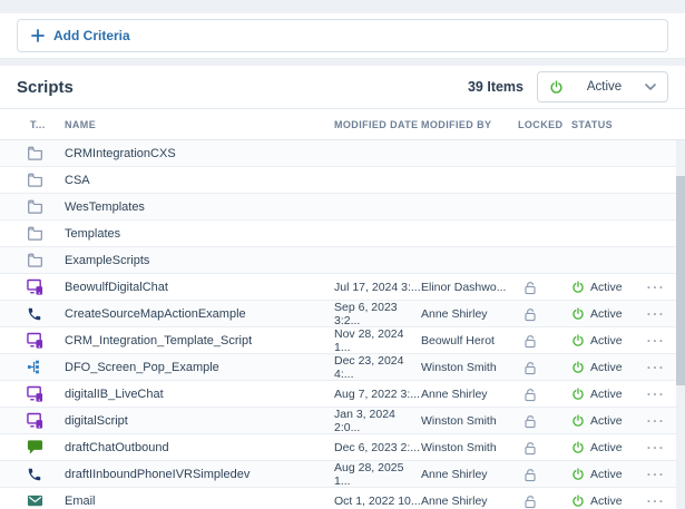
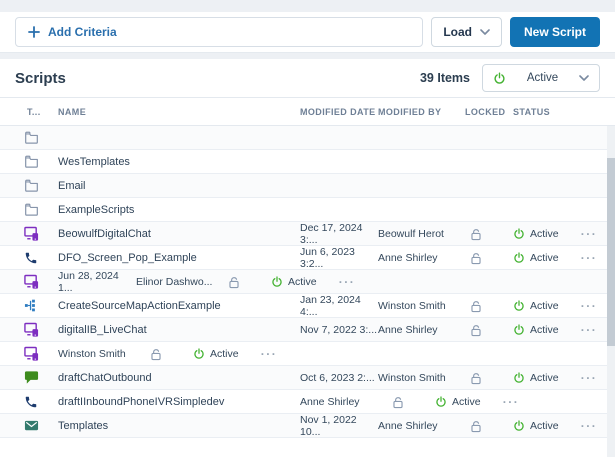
  Add Criteria
+ Load
+ New Script
  Scripts
  39 Items
  Active
  T...
  NAME
  MODIFIED DATE
  MODIFIED BY
  LOCKED
  STATUS
- CRMIntegrationCXS
- CSA
  WesTemplates
- Templates
+ Email
  ExampleScripts
  BeowulfDigitalChat
- Jul 17, 2024 3:...
+ Dec 17, 2024 3:...
- Elinor Dashwo...
+ Beowulf Herot
  Active
  ···
- CreateSourceMapActionExample
+ DFO_Screen_Pop_Example
- Sep 6, 2023 3:2...
+ Jun 6, 2023 3:2...
  Anne Shirley
  Active
  ···
- CRM_Integration_Template_Script
- Nov 28, 2024 1...
+ Jun 28, 2024 1...
- Beowulf Herot
+ Elinor Dashwo...
  Active
  ···
- DFO_Screen_Pop_Example
+ CreateSourceMapActionExample
- Dec 23, 2024 4:...
+ Jan 23, 2024 4:...
  Winston Smith
  Active
  ···
  digitalIB_LiveChat
- Aug 7, 2022 3:...
+ Nov 7, 2022 3:...
  Anne Shirley
  Active
  ···
- digitalScript
- Jan 3, 2024 2:0...
  Winston Smith
  Active
  ···
  draftChatOutbound
- Dec 6, 2023 2:...
+ Oct 6, 2023 2:...
  Winston Smith
  Active
  ···
  draftIInboundPhoneIVRSimpledev
- Aug 28, 2025 1...
  Anne Shirley
  Active
  ···
- Email
+ Templates
- Oct 1, 2022 10...
+ Nov 1, 2022 10...
  Anne Shirley
  Active
  ···
